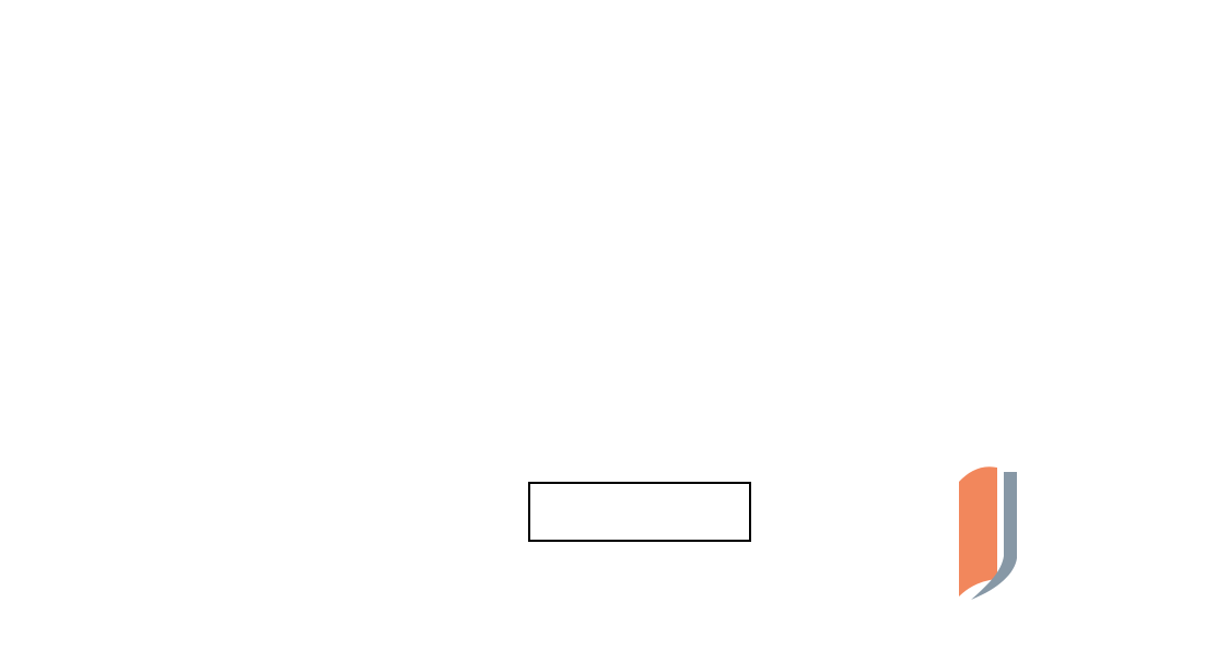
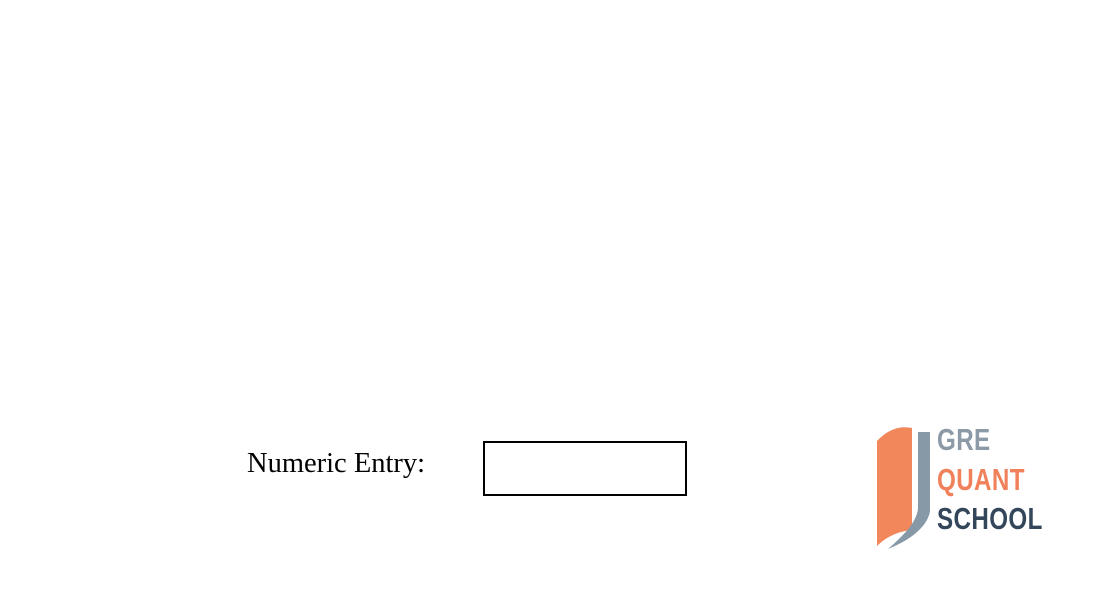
+ Numeric Entry:
+ GRE
+ QUANT
+ SCHOOL
